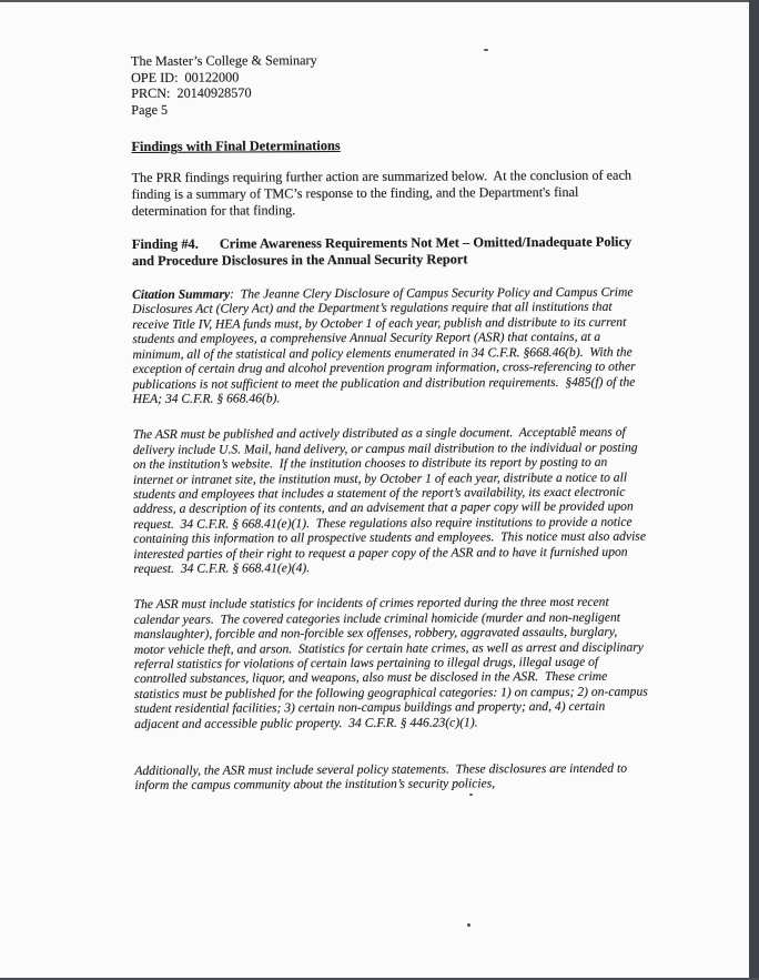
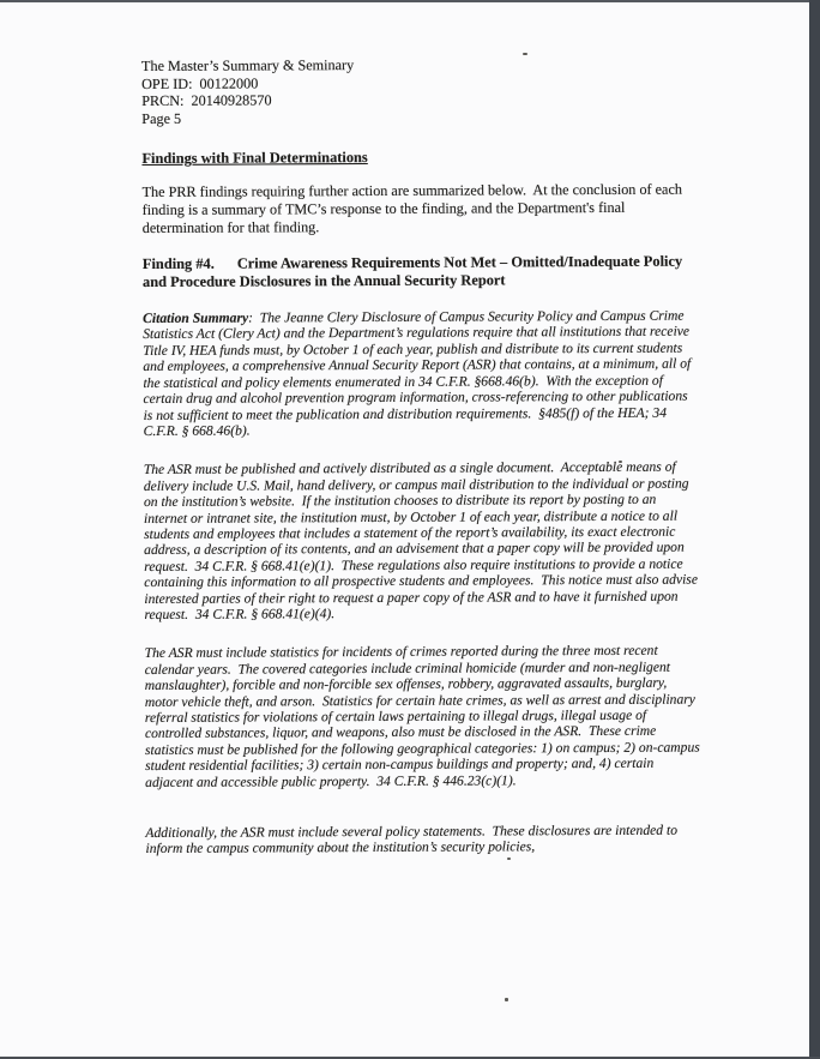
- The Master’s College & Seminary
+ The Master’s Summary & Seminary
  OPE ID: 00122000
  PRCN: 20140928570
  Page 5
  Findings with Final Determinations
  The PRR findings requiring further action are summarized below. At the conclusion of each finding is a summary of TMC’s response to the finding, and the Department's final determination for that finding.
  Finding #4. Crime Awareness Requirements Not Met – Omitted/Inadequate Policy and Procedure Disclosures in the Annual Security Report
- Citation Summary: The Jeanne Clery Disclosure of Campus Security Policy and Campus Crime Disclosures Act (Clery Act) and the Department’s regulations require that all institutions that receive Title IV, HEA funds must, by October 1 of each year, publish and distribute to its current students and employees, a comprehensive Annual Security Report (ASR) that contains, at a minimum, all of the statistical and policy elements enumerated in 34 C.F.R. §668.46(b). With the exception of certain drug and alcohol prevention program information, cross-referencing to other publications is not sufficient to meet the publication and distribution requirements. §485(f) of the HEA; 34 C.F.R. § 668.46(b).
+ Citation Summary: The Jeanne Clery Disclosure of Campus Security Policy and Campus Crime Statistics Act (Clery Act) and the Department’s regulations require that all institutions that receive Title IV, HEA funds must, by October 1 of each year, publish and distribute to its current students and employees, a comprehensive Annual Security Report (ASR) that contains, at a minimum, all of the statistical and policy elements enumerated in 34 C.F.R. §668.46(b). With the exception of certain drug and alcohol prevention program information, cross-referencing to other publications is not sufficient to meet the publication and distribution requirements. §485(f) of the HEA; 34 C.F.R. § 668.46(b).
  The ASR must be published and actively distributed as a single document. Acceptable means of delivery include U.S. Mail, hand delivery, or campus mail distribution to the individual or posting on the institution’s website. If the institution chooses to distribute its report by posting to an internet or intranet site, the institution must, by October 1 of each year, distribute a notice to all students and employees that includes a statement of the report’s availability, its exact electronic address, a description of its contents, and an advisement that a paper copy will be provided upon request. 34 C.F.R. § 668.41(e)(1). These regulations also require institutions to provide a notice containing this information to all prospective students and employees. This notice must also advise interested parties of their right to request a paper copy of the ASR and to have it furnished upon request. 34 C.F.R. § 668.41(e)(4).
  The ASR must include statistics for incidents of crimes reported during the three most recent calendar years. The covered categories include criminal homicide (murder and non-negligent manslaughter), forcible and non-forcible sex offenses, robbery, aggravated assaults, burglary, motor vehicle theft, and arson. Statistics for certain hate crimes, as well as arrest and disciplinary referral statistics for violations of certain laws pertaining to illegal drugs, illegal usage of controlled substances, liquor, and weapons, also must be disclosed in the ASR. These crime statistics must be published for the following geographical categories: 1) on campus; 2) on-campus student residential facilities; 3) certain non-campus buildings and property; and, 4) certain adjacent and accessible public property. 34 C.F.R. § 446.23(c)(1).
  Additionally, the ASR must include several policy statements. These disclosures are intended to inform the campus community about the institution’s security policies,
